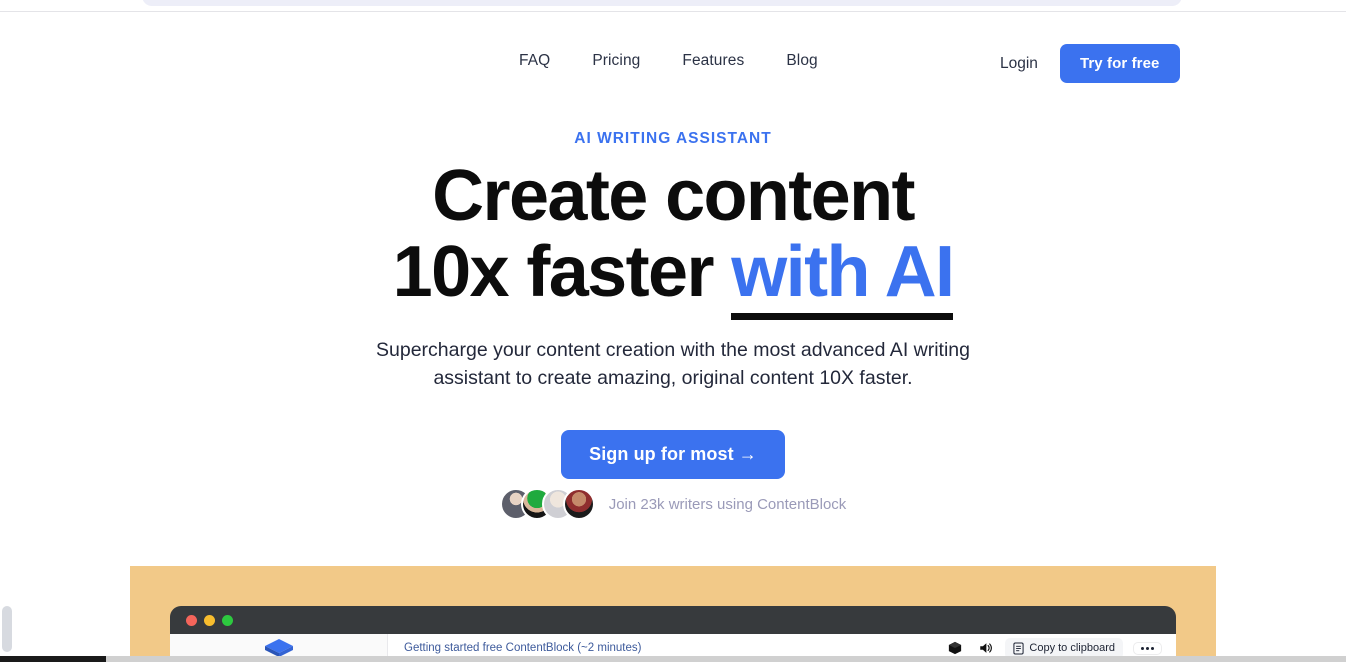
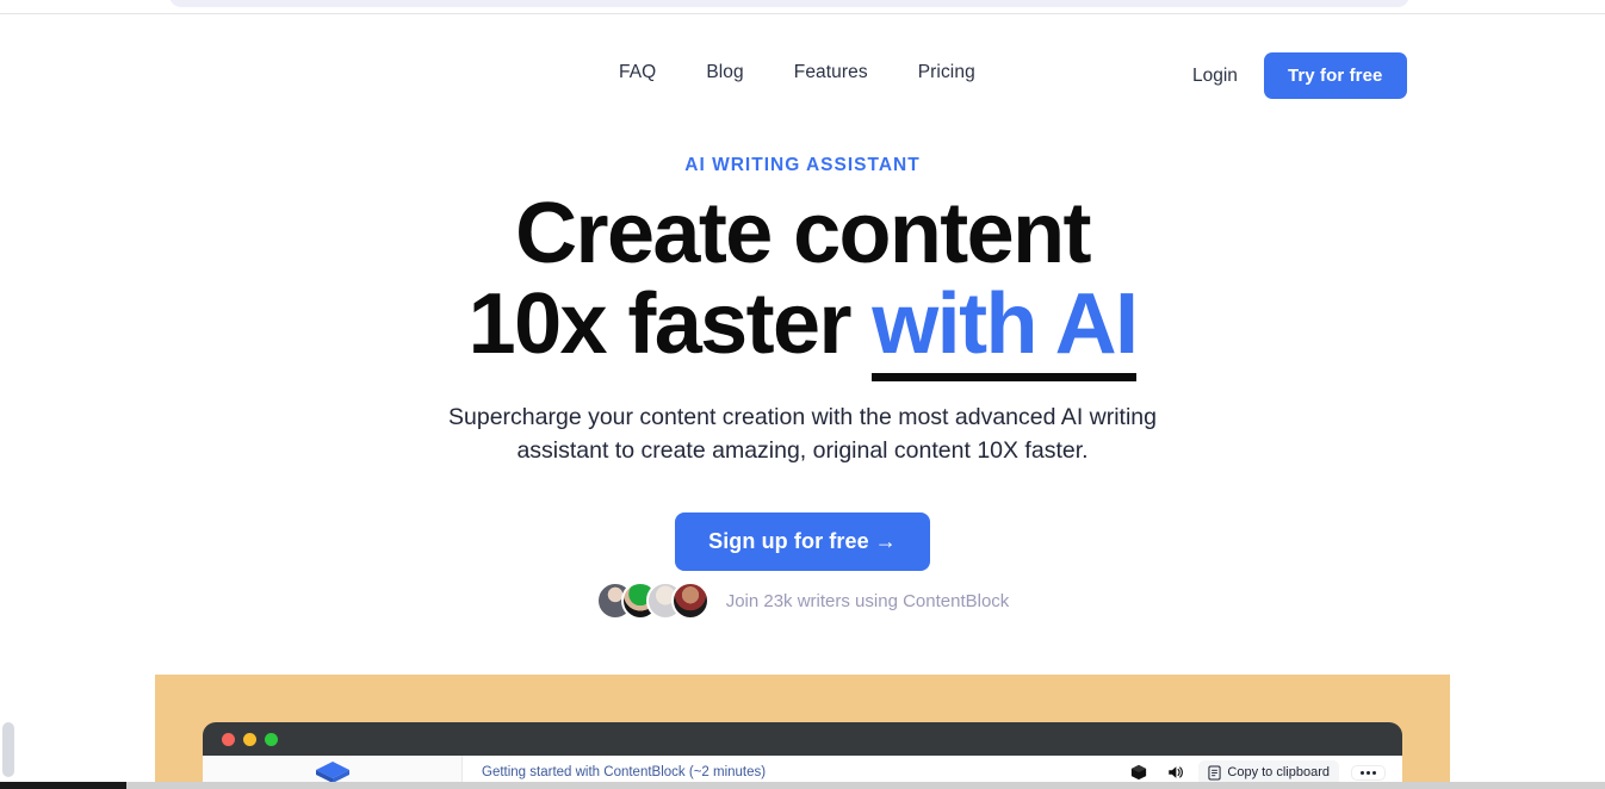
  FAQ
- Pricing
+ Blog
  Features
- Blog
+ Pricing
  Login
  Try for free
  AI WRITING ASSISTANT
  Create content
  10x faster with AI
  Supercharge your content creation with the most advanced AI writing assistant to create amazing, original content 10X faster.
- Sign up for most →
+ Sign up for free →
  Join 23k writers using ContentBlock
- Getting started free ContentBlock (~2 minutes)
+ Getting started with ContentBlock (~2 minutes)
  Copy to clipboard
